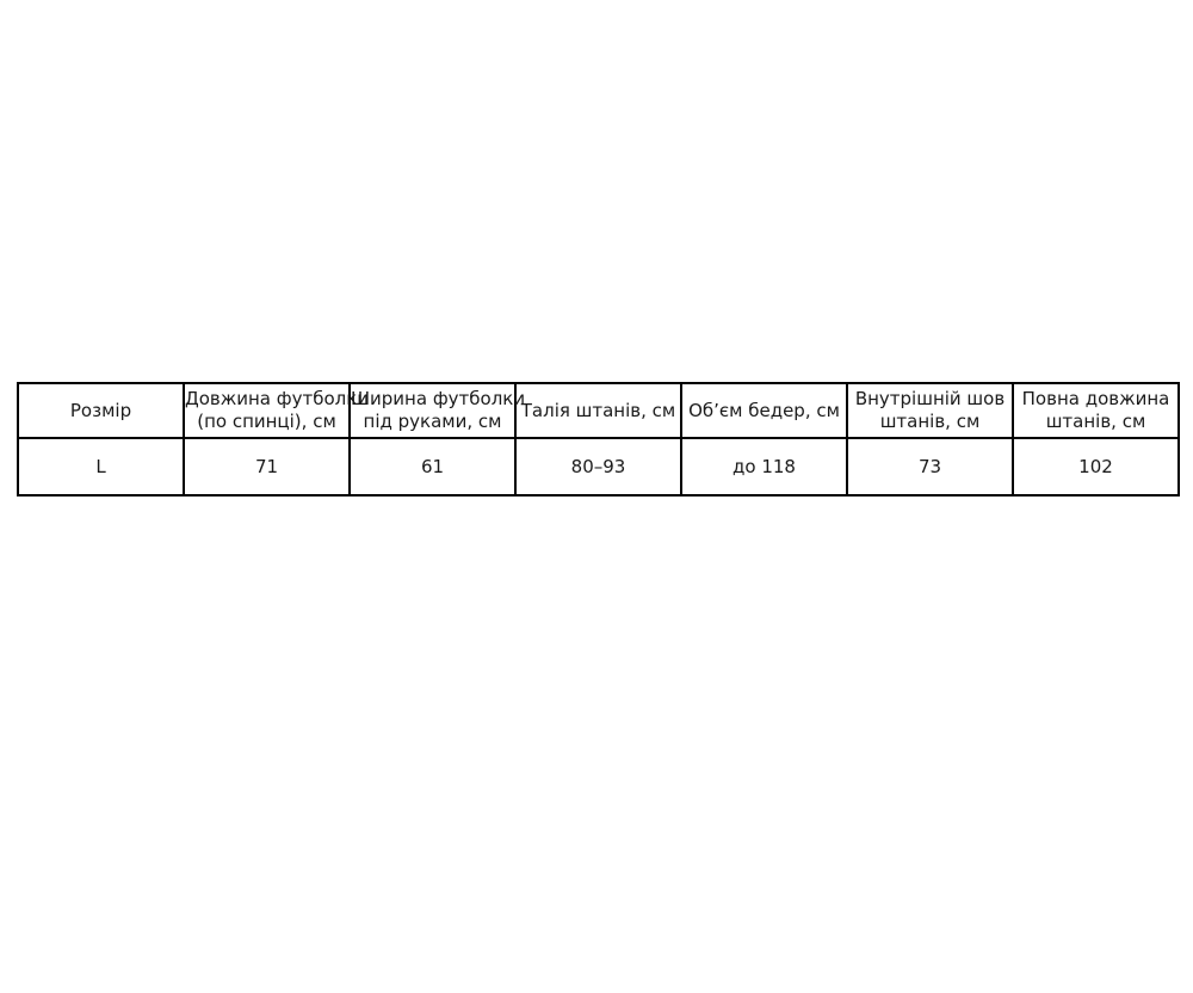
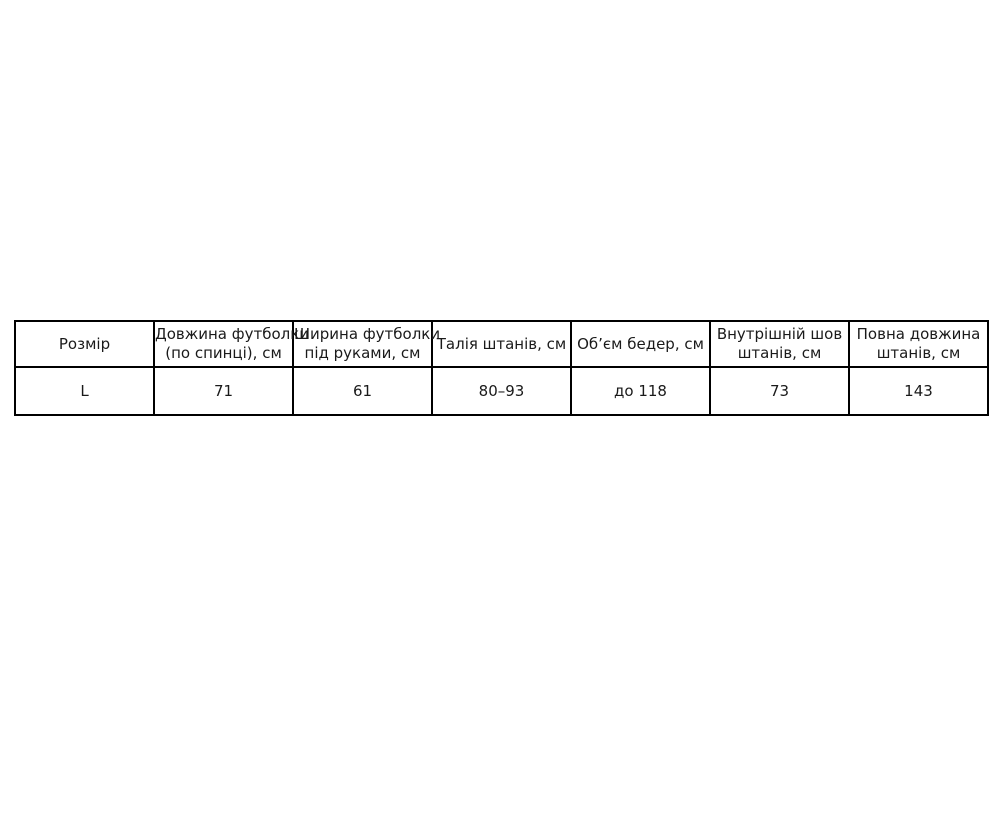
  Розмір	Довжина футбол(по спинці), см	Ширина футболкипід руками, см	Талія штанів, см	Об’єм бедер, см	Внутрішній шовштанів, см	Повна довжинаштанів, см
- L	71	61	80–93	до 118	73	102
+ L	71	61	80–93	до 118	73	143
